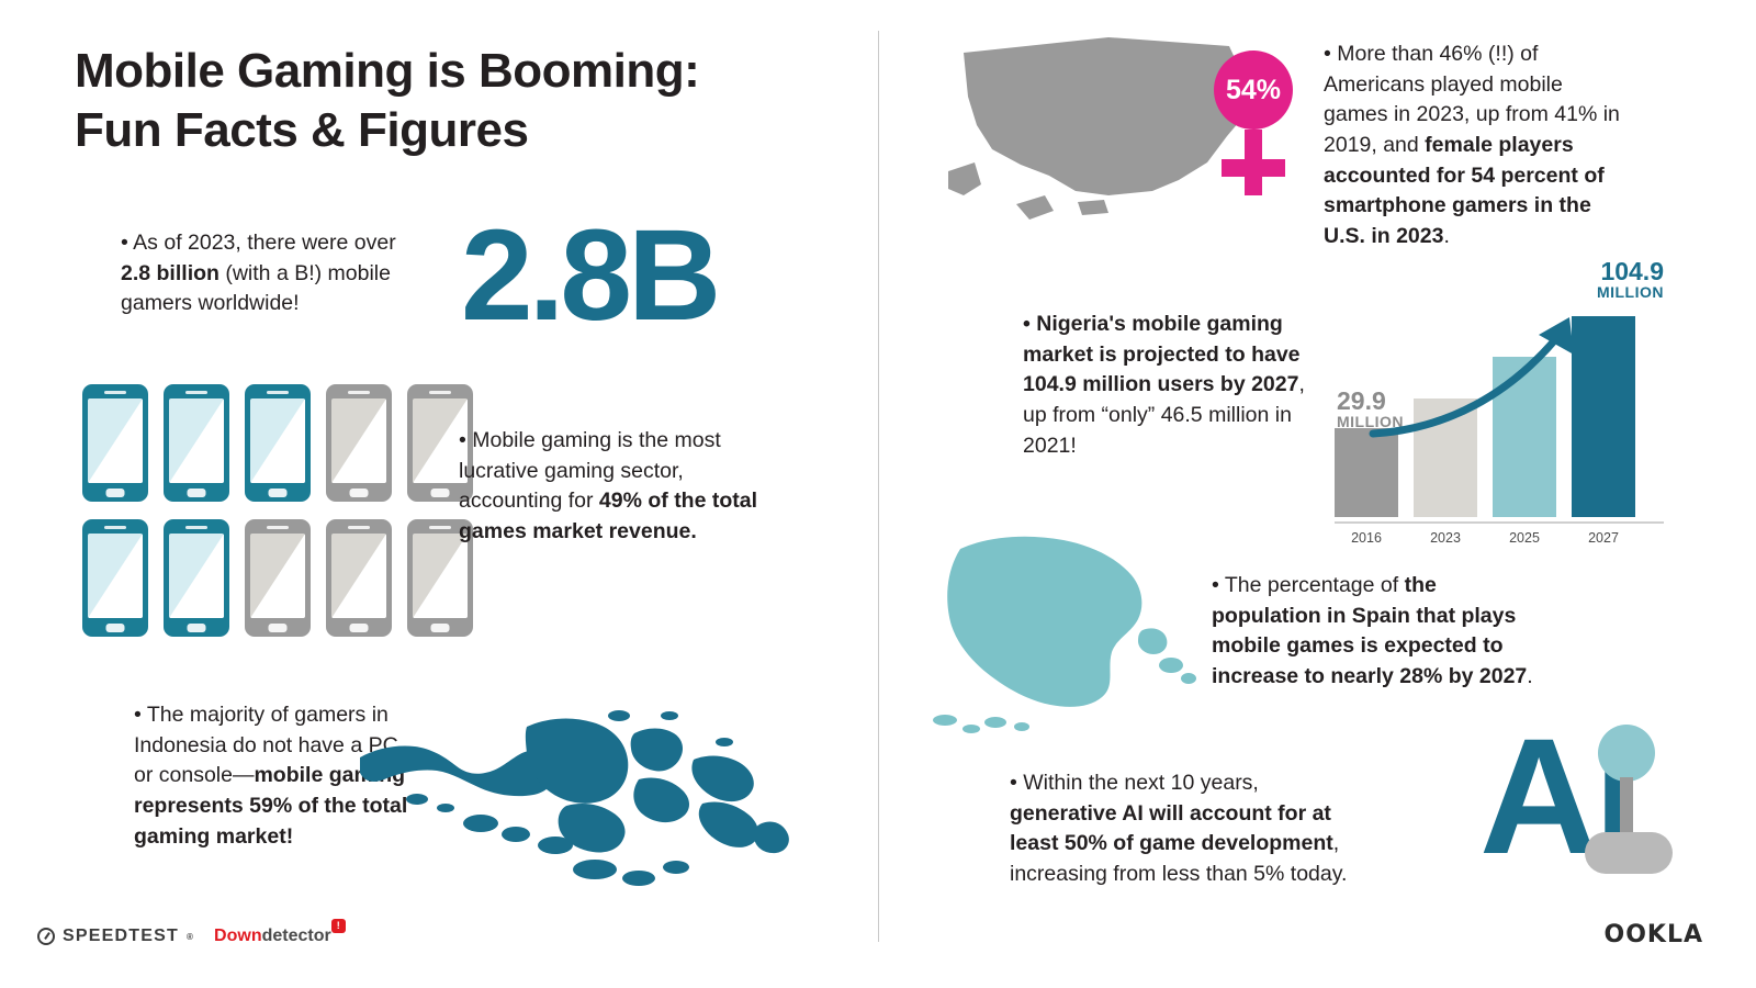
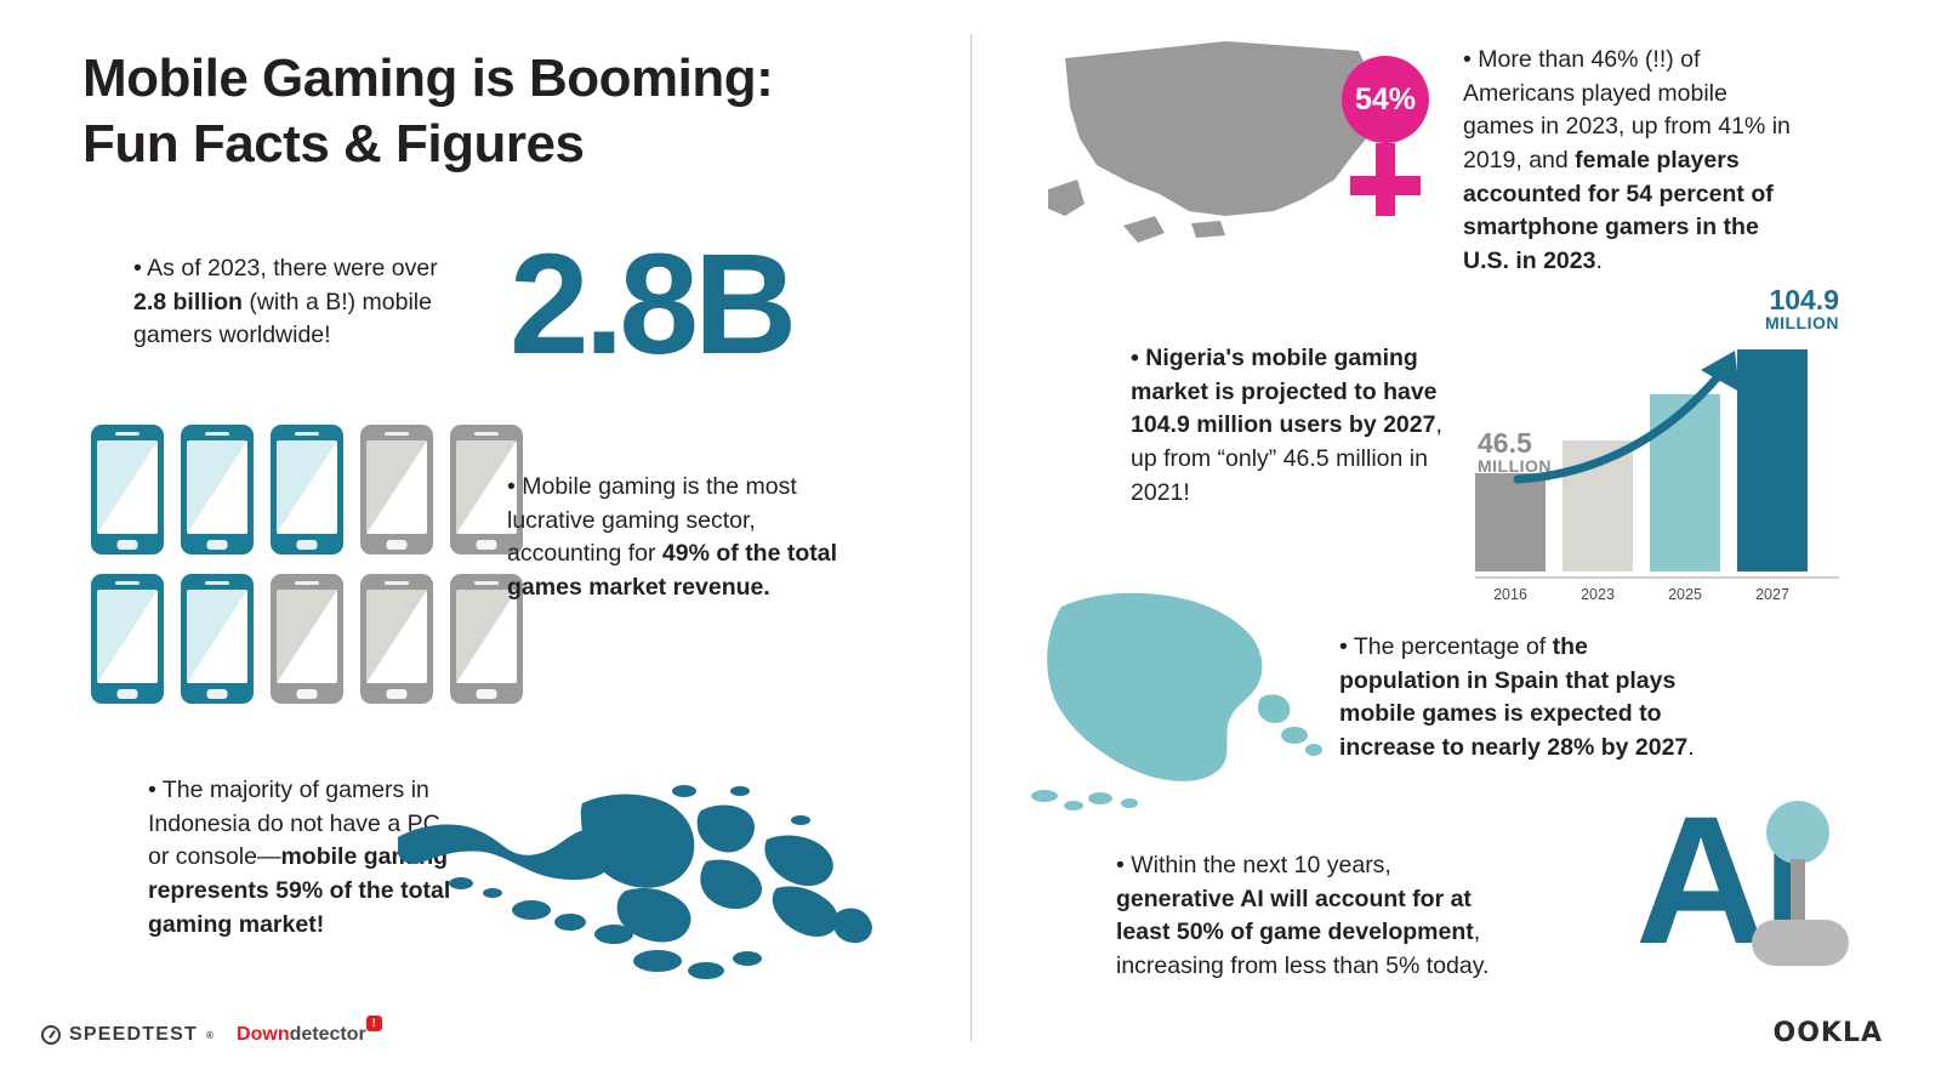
  Mobile Gaming is Booming:
  Fun Facts & Figures
  2.8B
  • As of 2023, there were over 2.8 billion (with a B!) mobile gamers worldwide!
  • Mobile gaming is the most lucrative gaming sector, accounting for 49% of the total games market revenue.
  • The majority of gamers in Indonesia do not have a PC or console—mobile gag represents 59% of the total gaming market!
  54%
  • More than 46% (!!) of Americans played mobile games in 2023, up from 41% in 2019, and female players accounted for 54 percent of smartphone gamers in the U.S. in 2023.
  • Nigeria's mobile gaming market is projected to have 104.9 million users by 2027, up from “only” 46.5 million in 2021!
- 29.9
+ 46.5
  MILLION
  104.9
  MILLION
  2016
  2023
  2025
  2027
  • The percentage of the population in Spain that plays mobile games is expected to increase to nearly 28% by 2027.
  • Within the next 10 years, generative AI will account for at least 50% of game development, increasing from less than 5% today.
  AI
  SPEEDTEST
  ®
  Downdetector
  !
  OOKLA
